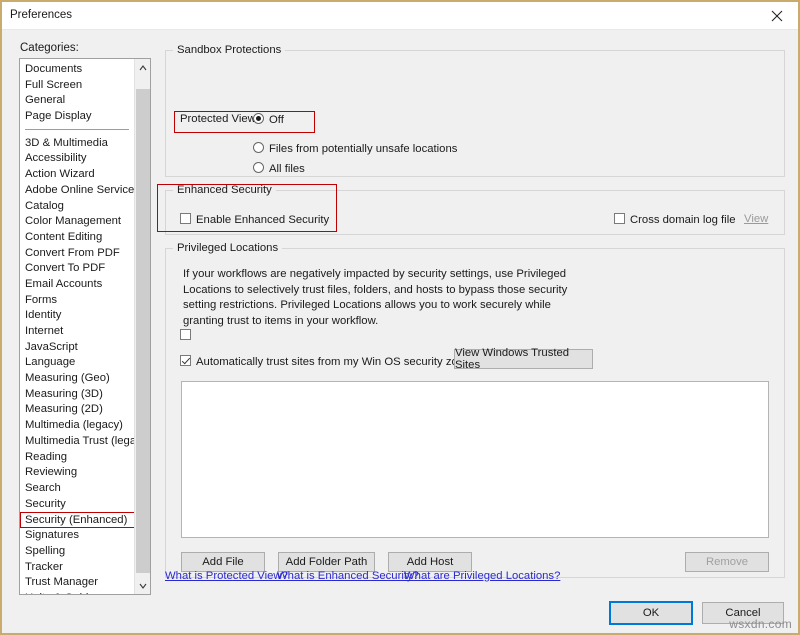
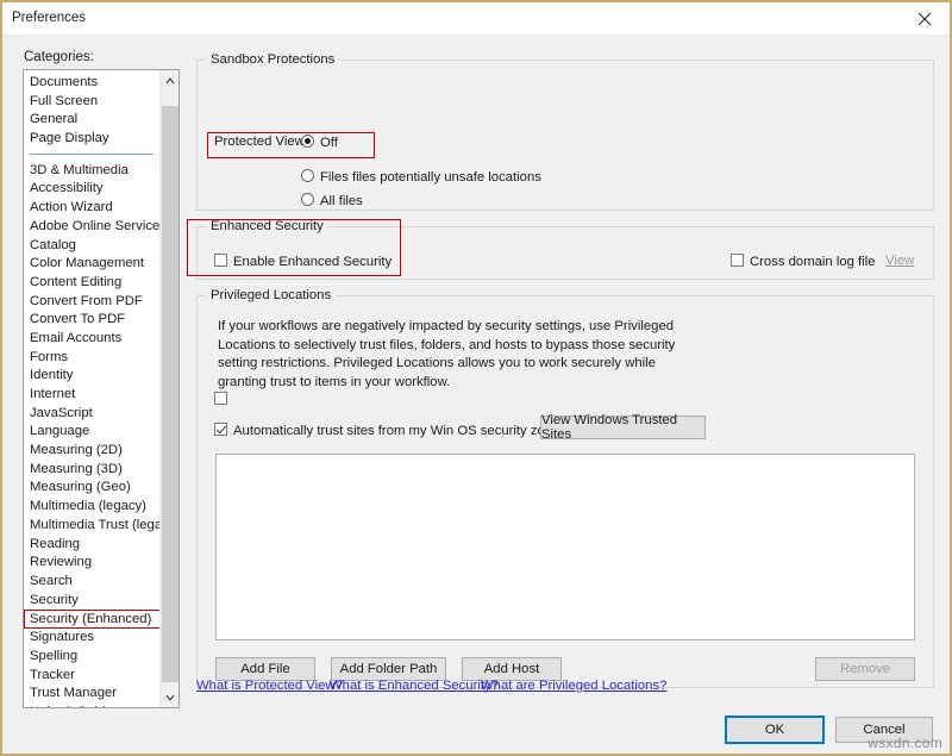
  Preferences
  Categories:
  Documents
  Full Screen
  General
  Page Display
  3D & Multimedia
  Accessibility
  Action Wizard
  Adobe Online Service
  Catalog
  Color Management
  Content Editing
  Convert From PDF
  Convert To PDF
  Email Accounts
  Forms
  Identity
  Internet
  JavaScript
  Language
- Measuring (Geo)
+ Measuring (2D)
  Measuring (3D)
- Measuring (2D)
+ Measuring (Geo)
  Multimedia (legacy)
  Multimedia Trust (lega
  Reading
  Reviewing
  Search
  Security
  Security (Enhanced)
  Signatures
  Spelling
  Tracker
  Trust Manager
  Sandbox Protections
  Protected View
  Off
- Files from potentially unsafe locations
+ Files files potentially unsafe locations
  All files
  Enhanced Security
  Enable Enhanced Security
  Cross domain log file
  View
  Privileged Locations
  If your workflows are negatively impacted by security settings, use Privileged Locations to selectively trust files, folders, and hosts to bypass those security setting restrictions. Privileged Locations allows you to work securely while granting trust to items in your workflow.
  Automatically trust sites from my Win OS security z
  View Windows Trusted Sites
  Add File
  Add Folder Path
  Add Host
  Remove
  What is Protected View?
  What is Enhanced Security?
  What are Privileged Locations?
  OK
  Cancel
  wsxdn.com
